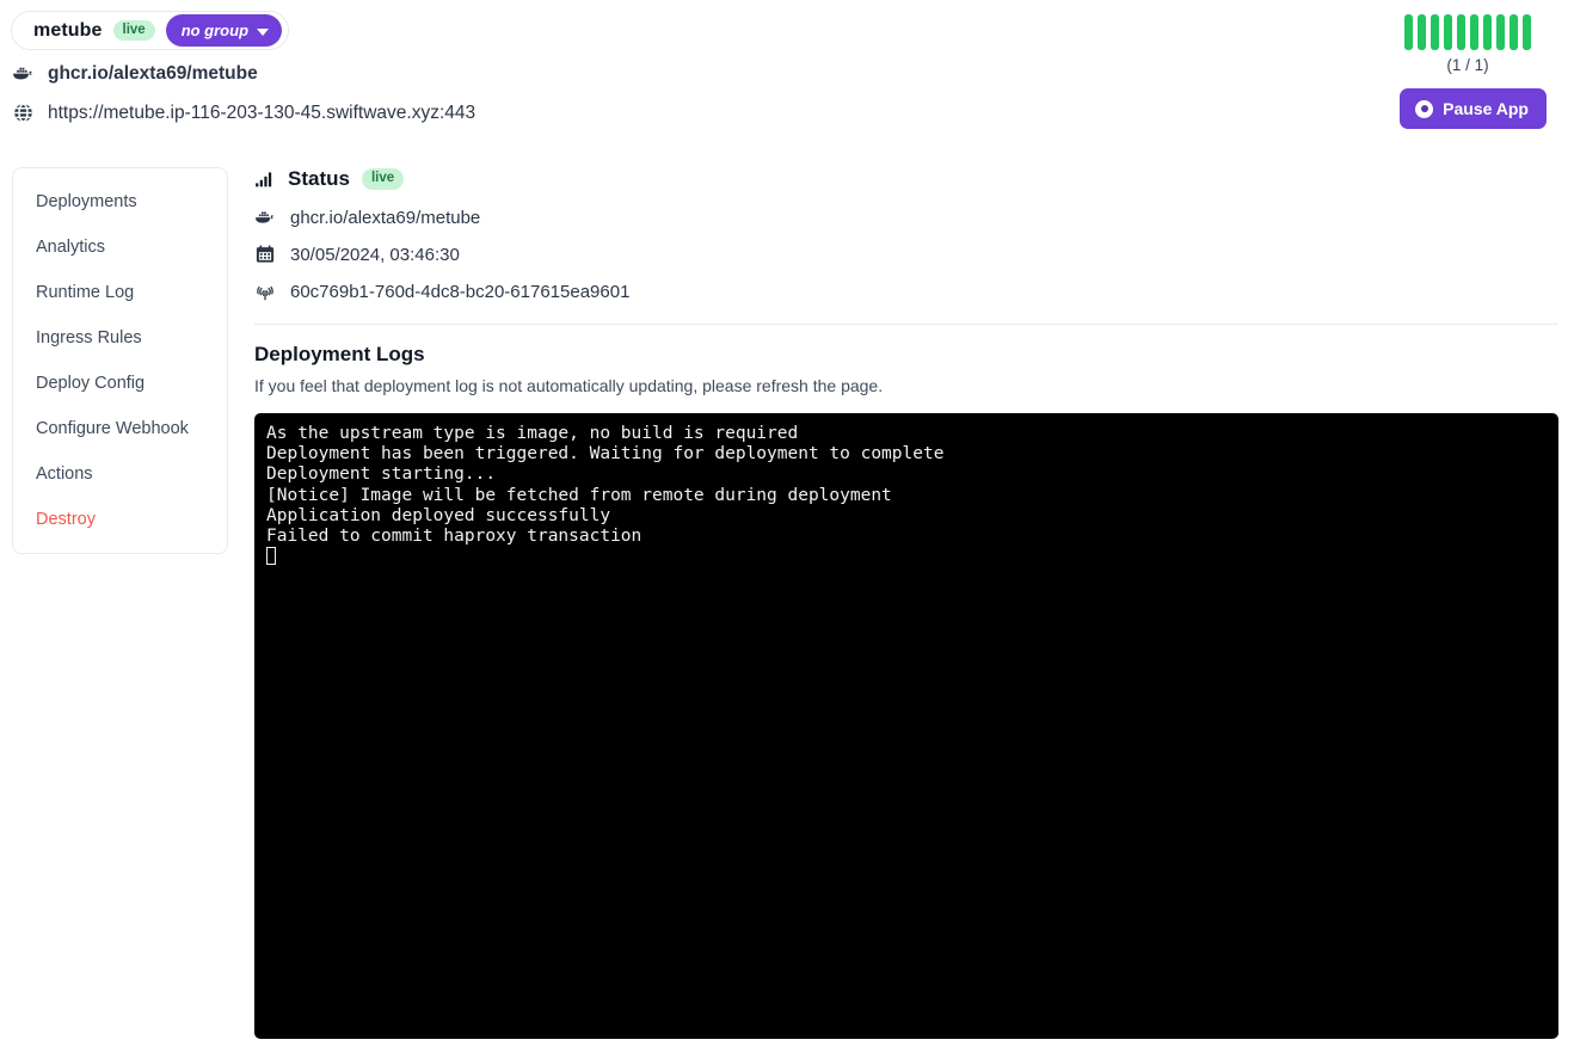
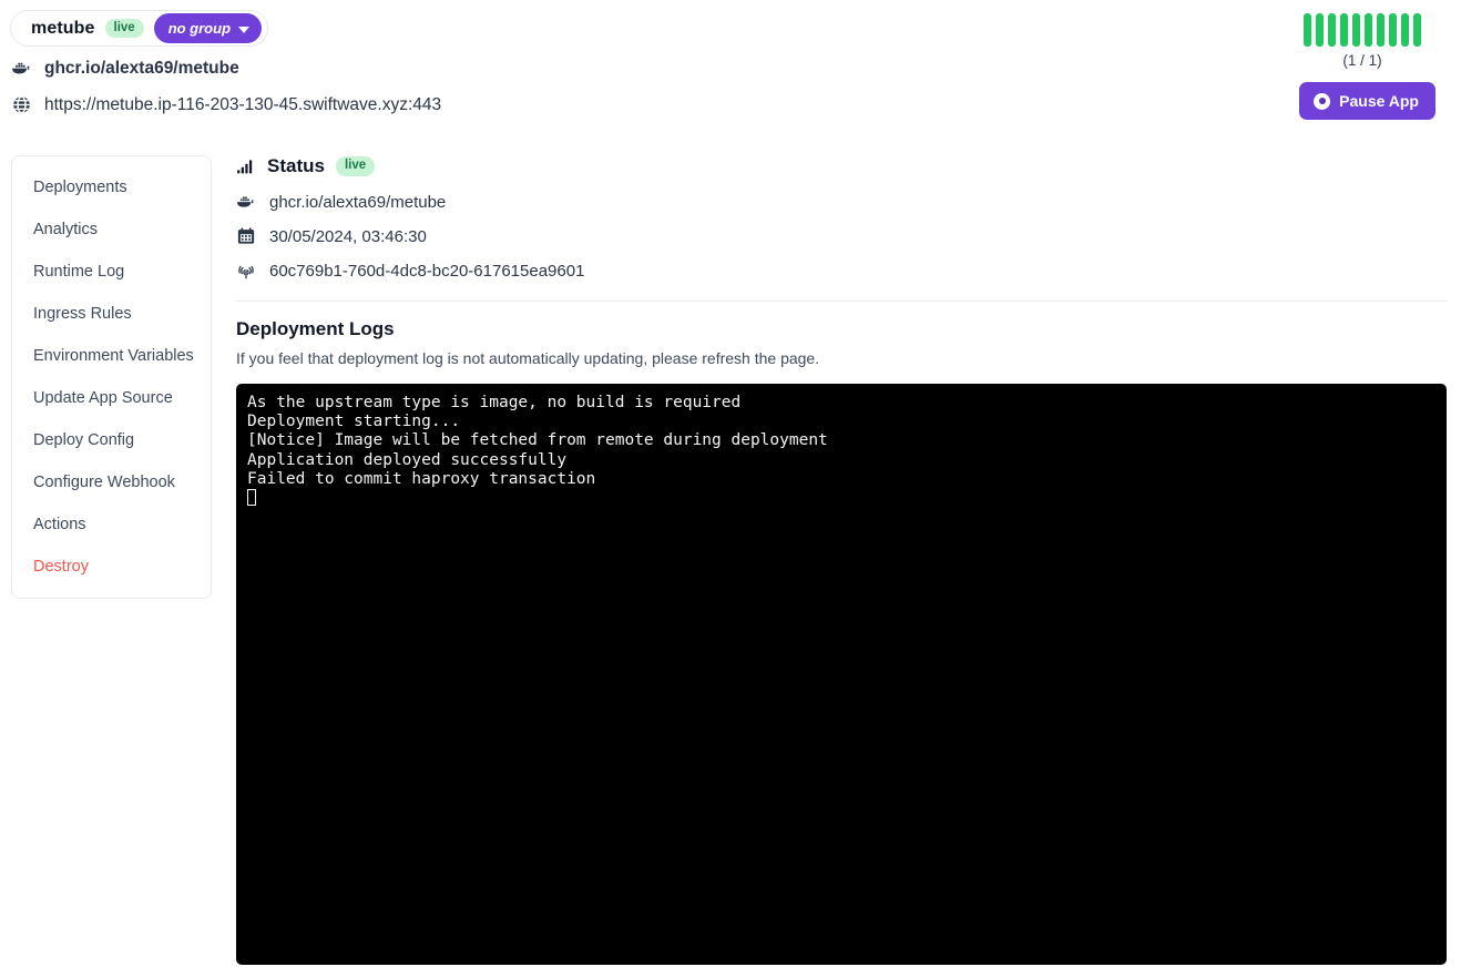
  metube
  live
  no group
  ghcr.io/alexta69/metube
  https://metube.ip-116-203-130-45.swiftwave.xyz:443
  (1 / 1)
  Pause App
  Deployments
  Analytics
  Runtime Log
  Ingress Rules
+ Environment Variables
+ Update App Source
  Deploy Config
  Configure Webhook
  Actions
  Destroy
  Status
  live
  ghcr.io/alexta69/metube
  30/05/2024, 03:46:30
  60c769b1-760d-4dc8-bc20-617615ea9601
  Deployment Logs
  If you feel that deployment log is not automatically updating, please refresh the page.
  As the upstream type is image, no build is required
- Deployment has been triggered. Waiting for deployment to complete
  Deployment starting...
  [Notice] Image will be fetched from remote during deployment
  Application deployed successfully
  Failed to commit haproxy transaction
